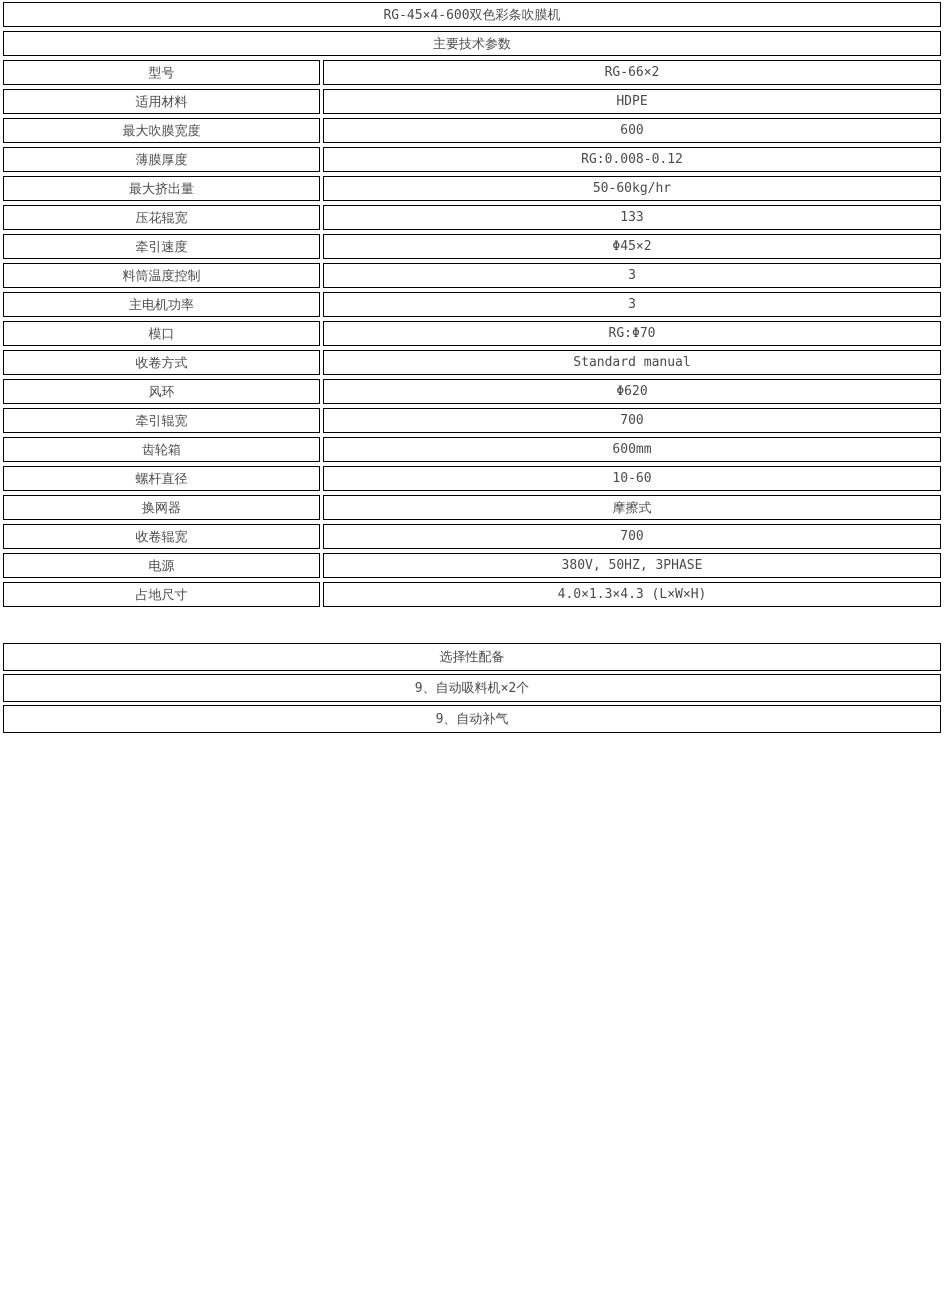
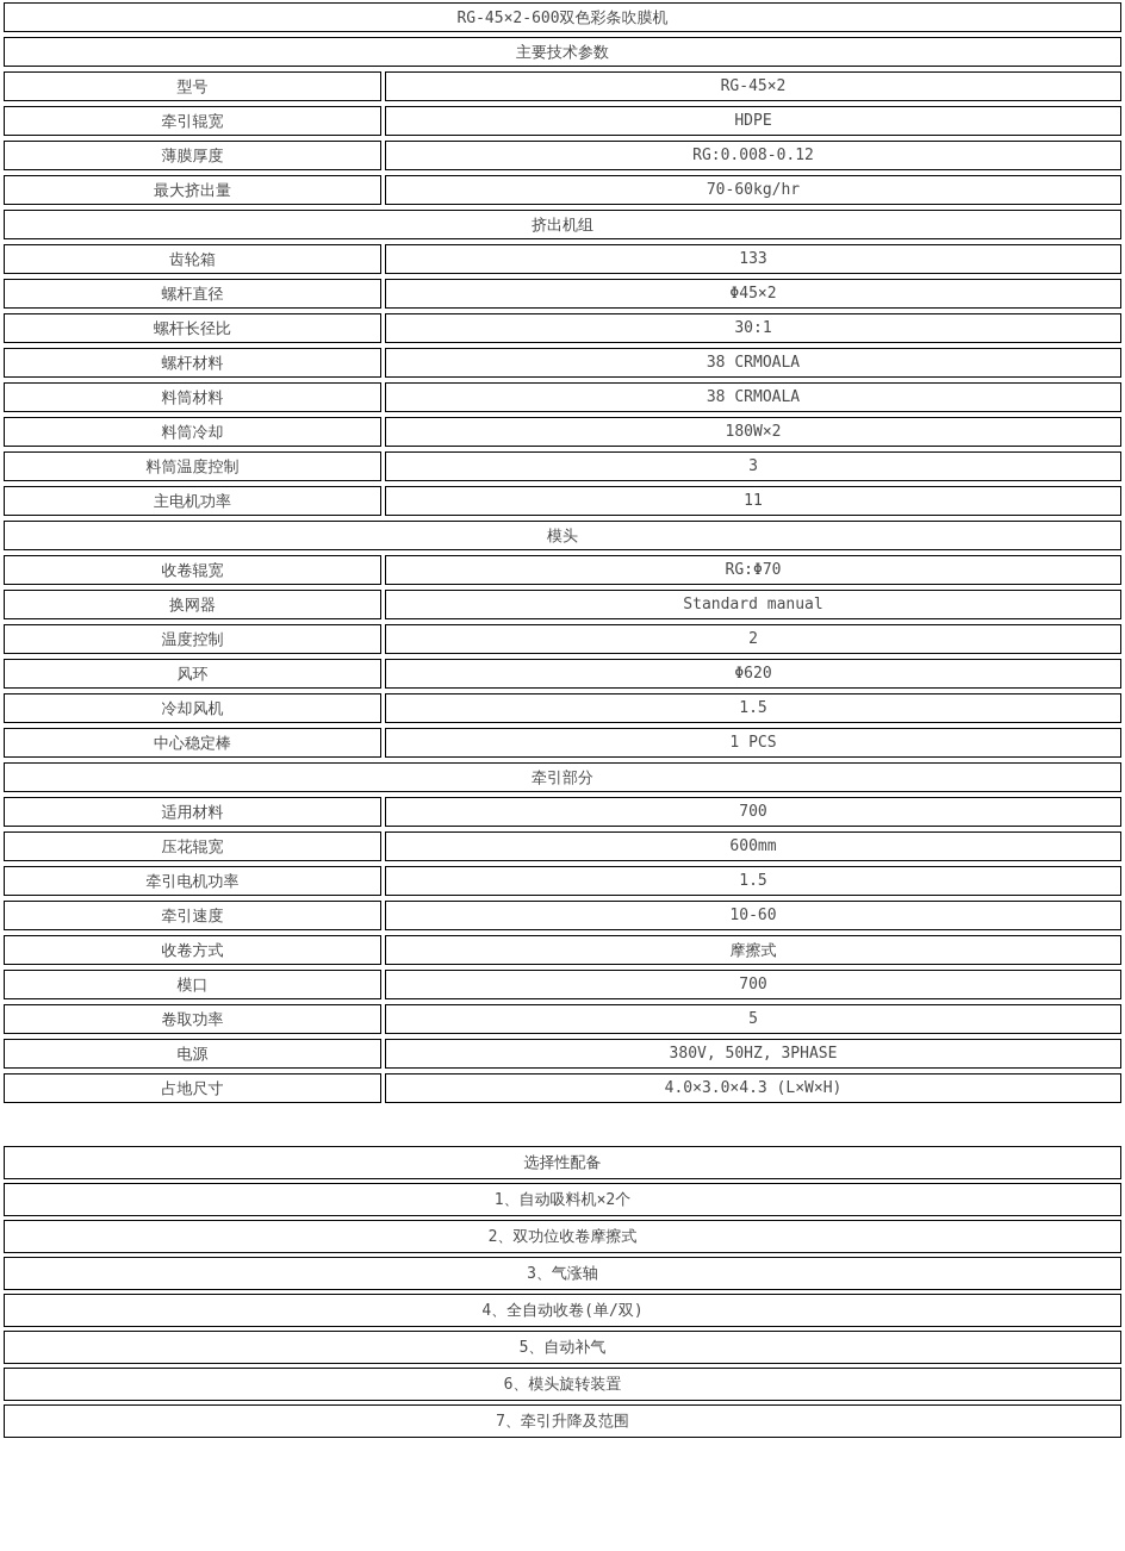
- RG-45×4-600双色彩条吹膜机
+ RG-45×2-600双色彩条吹膜机
  主要技术参数
- 型号	RG-66×2
+ 型号	RG-45×2
- 适用材料	HDPE
+ 牵引辊宽	HDPE
- 最大吹膜宽度	600
  薄膜厚度	RG:0.008-0.12
- 最大挤出量	50-60kg/hr
+ 最大挤出量	70-60kg/hr
+ 挤出机组
- 压花辊宽	133
+ 齿轮箱	133
- 牵引速度	Φ45×2
+ 螺杆直径	Φ45×2
+ 螺杆长径比	30:1
+ 螺杆材料	38 CRMOALA
+ 料筒材料	38 CRMOALA
+ 料筒冷却	180W×2
  料筒温度控制	3
- 主电机功率	3
+ 主电机功率	11
+ 模头
- 模口	RG:Φ70
+ 收卷辊宽	RG:Φ70
- 收卷方式	Standard manual
+ 换网器	Standard manual
+ 温度控制	2
  风环	Φ620
+ 冷却风机	1.5
+ 中心稳定棒	1 PCS
+ 牵引部分
- 牵引辊宽	700
+ 适用材料	700
- 齿轮箱	600mm
+ 压花辊宽	600mm
+ 牵引电机功率	1.5
- 螺杆直径	10-60
+ 牵引速度	10-60
- 换网器	摩擦式
+ 收卷方式	摩擦式
- 收卷辊宽	700
+ 模口	700
+ 卷取功率	5
  电源	380V, 50HZ, 3PHASE
- 占地尺寸	4.0×1.3×4.3 (L×W×H)
+ 占地尺寸	4.0×3.0×4.3 (L×W×H)
  选择性配备
- 9、自动吸料机×2个
+ 1、自动吸料机×2个
+ 2、双功位收卷摩擦式
+ 3、气涨轴
+ 4、全自动收卷(单/双)
- 9、自动补气
+ 5、自动补气
+ 6、模头旋转装置
+ 7、牵引升降及范围
